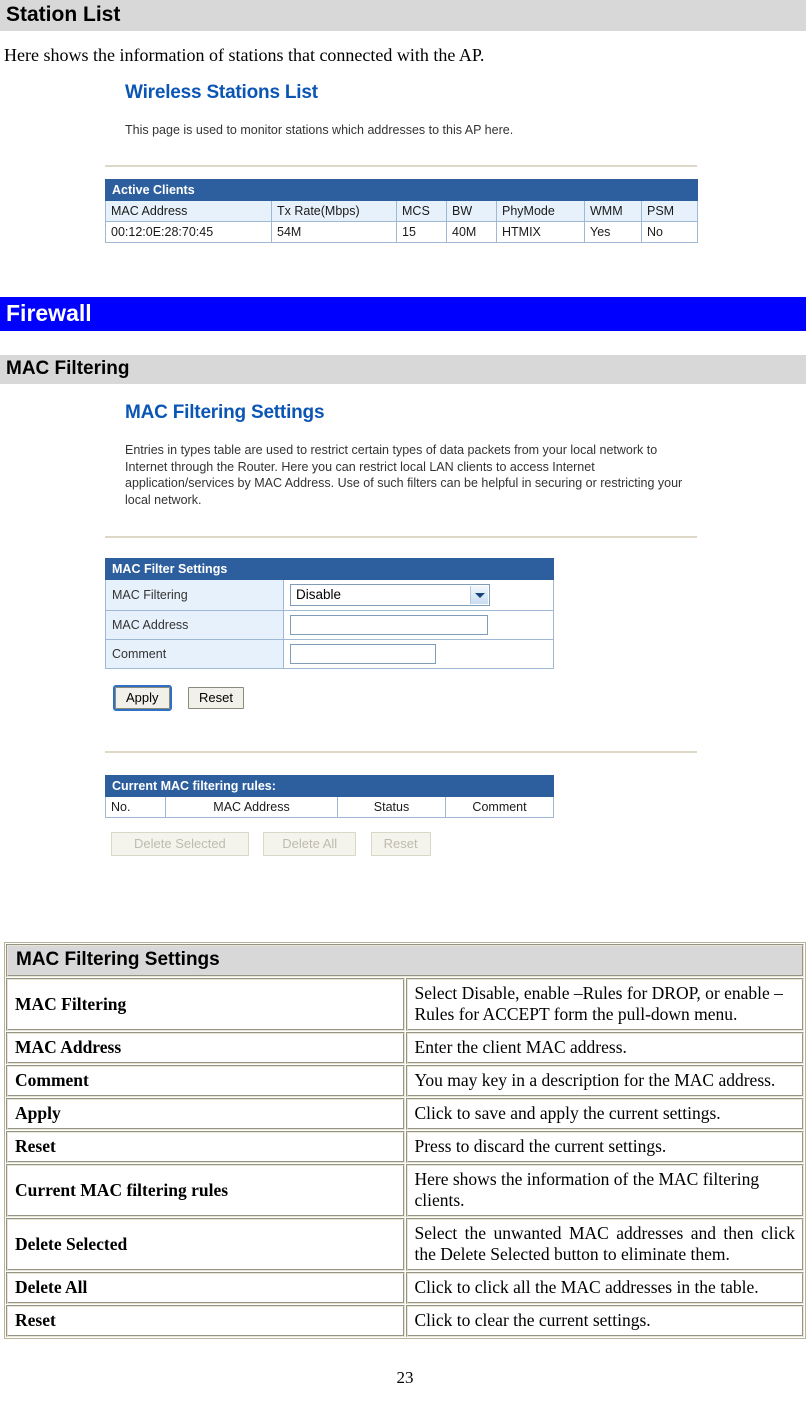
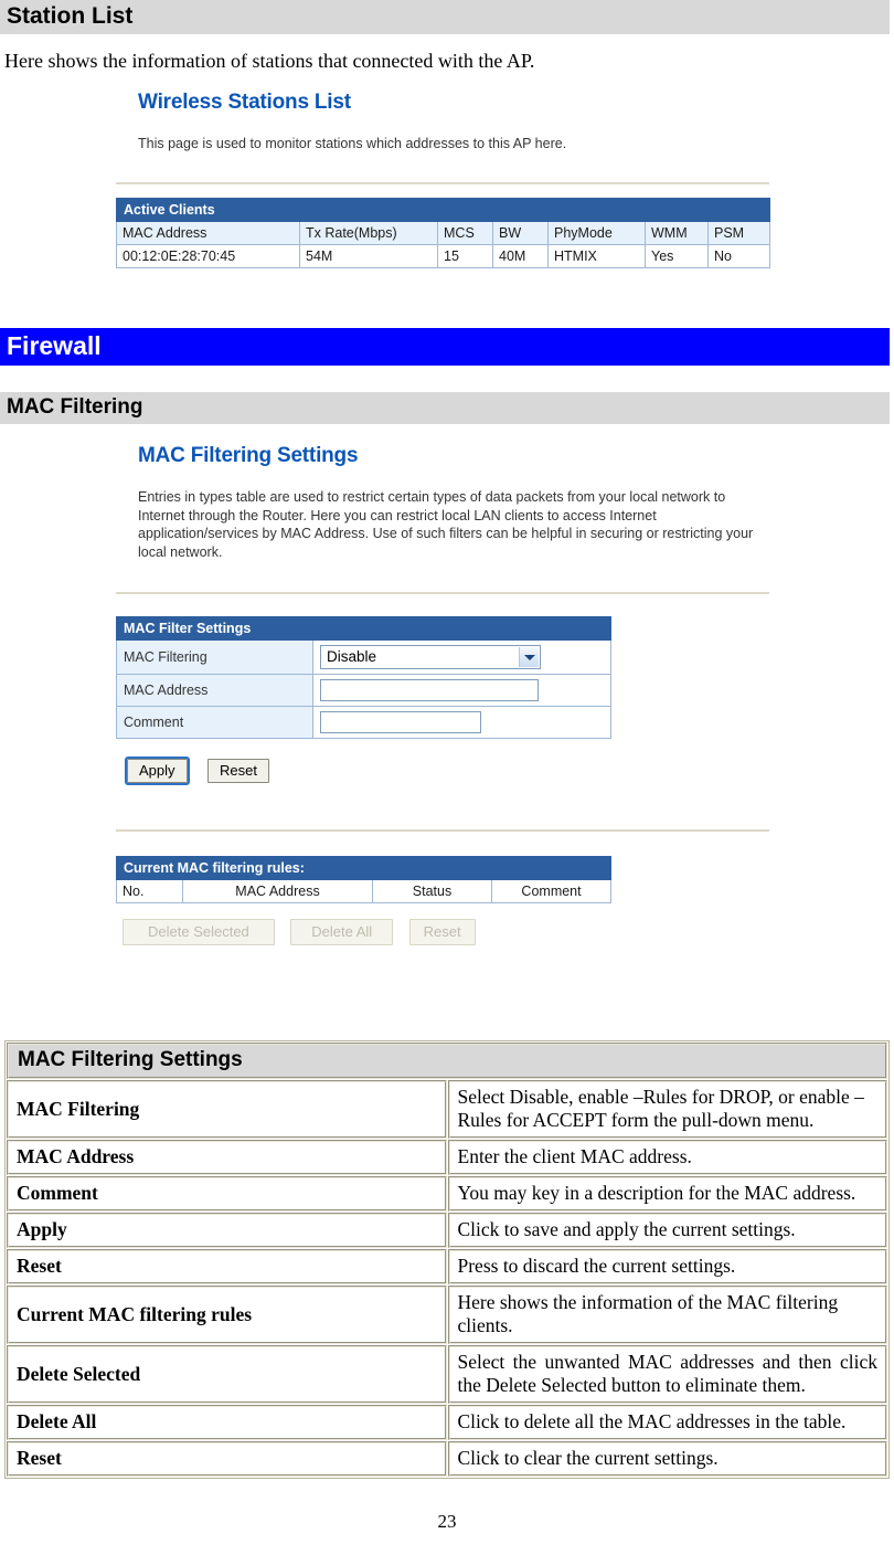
  Station List
  Here shows the information of stations that connected with the AP.
  Wireless Stations List
  This page is used to monitor stations which addresses to this AP here.
  Active Clients
  MAC Address	Tx Rate(Mbps)	MCS	BW	PhyMode	WMM	PSM
  00:12:0E:28:70:45	54M	15	40M	HTMIX	Yes	No
  Firewall
  MAC Filtering
  MAC Filtering Settings
  Entries in types table are used to restrict certain types of data packets from your local network to Internet through the Router. Here you can restrict local LAN clients to access Internet application/services by MAC Address. Use of such filters can be helpful in securing or restricting your local network.
  MAC Filter Settings
  MAC Filtering	Disable
  MAC Address
  Comment
  Apply Reset
  Current MAC filtering rules:
  No.	MAC Address	Status	Comment
  Delete Selected Delete All Reset
  MAC Filtering Settings
  MAC Filtering	Select Disable, enable –Rules for DROP, or enable –Rules for ACCEPT form the pull-down menu.
  MAC Address	Enter the client MAC address.
  Comment	You may key in a description for the MAC address.
  Apply	Click to save and apply the current settings.
  Reset	Press to discard the current settings.
  Current MAC filtering rules	Here shows the information of the MAC filtering clients.
  Delete Selected	Select the unwanted MAC addresses and then click the Delete Selected button to eliminate them.
- Delete All	Click to click all the MAC addresses in the table.
+ Delete All	Click to delete all the MAC addresses in the table.
  Reset	Click to clear the current settings.
  23
